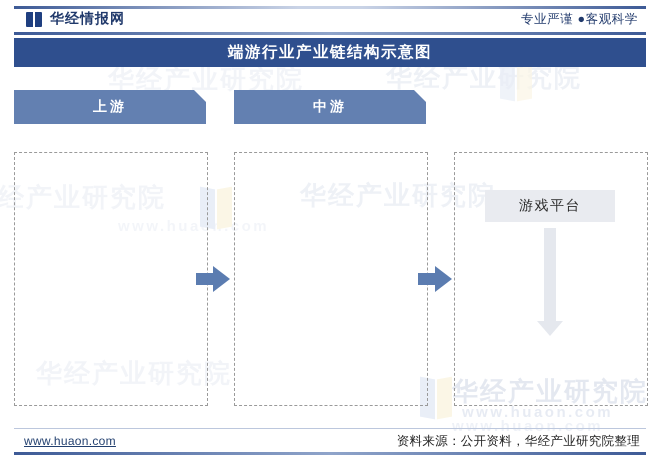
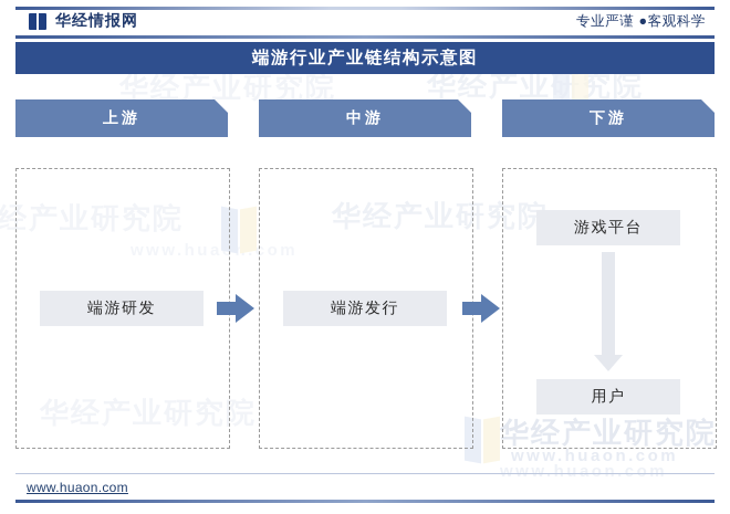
  华经产业研究院
  华经产业研究院
  经产业研究院
  华经产业研究院
  华经产业研究院
  华经产业研究院
  www.huaon.com
  www.huaon.com
  www.huacom
  华经情报网
  专业严谨 ●客观科学
  端游行业产业链结构示意图
  上游
  中游
+ 下游
+ 端游研发
+ 端游发行
  游戏平台
+ 用户
  www.huaon.com
- 资料来源：公开资料，华经产业研究院整理
